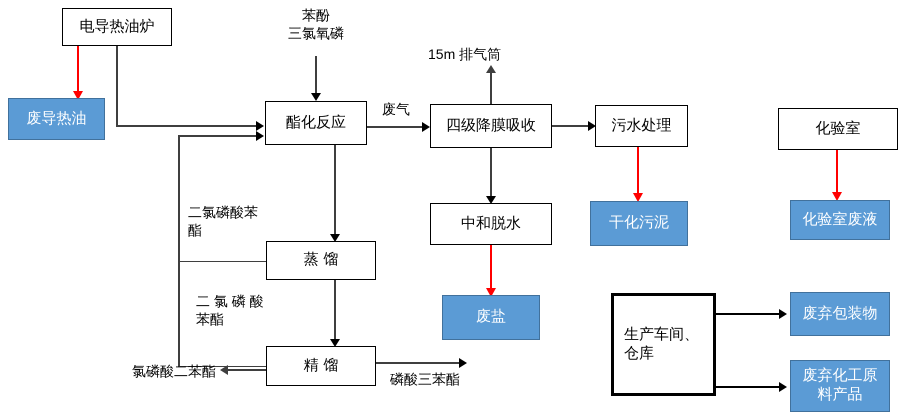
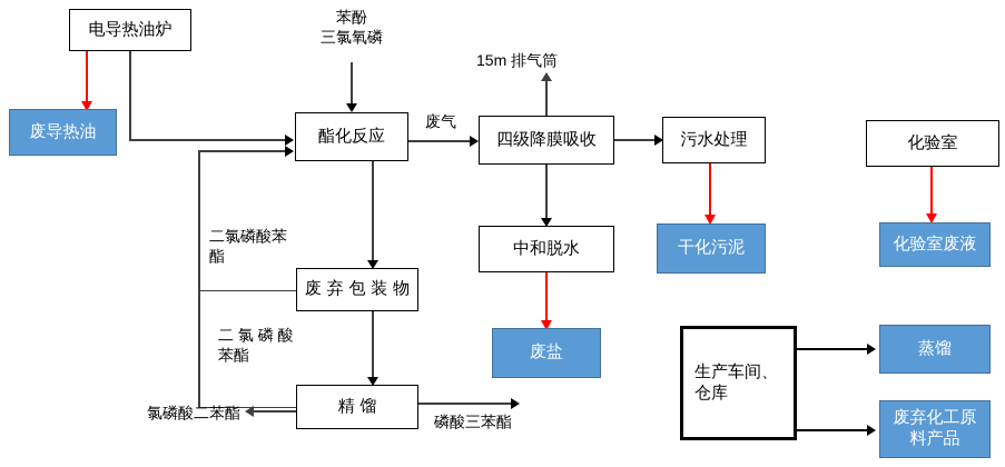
  电导热油炉
  废导热油
  苯酚
  三氯氧磷
  酯化反应
  废气
  二氯磷酸苯
  酯
- 蒸馏
+ 废弃包装物
  二 氯 磷 酸
  苯酯
  精馏
  氯磷酸二苯酯
  磷酸三苯酯
  15m 排气筒
  四级降膜吸收
  中和脱水
  废盐
  污水处理
  干化污泥
  化验室
  化验室废液
  生产车间、
  仓库
- 废弃包装物
+ 蒸馏
  废弃化工原
  料产品
